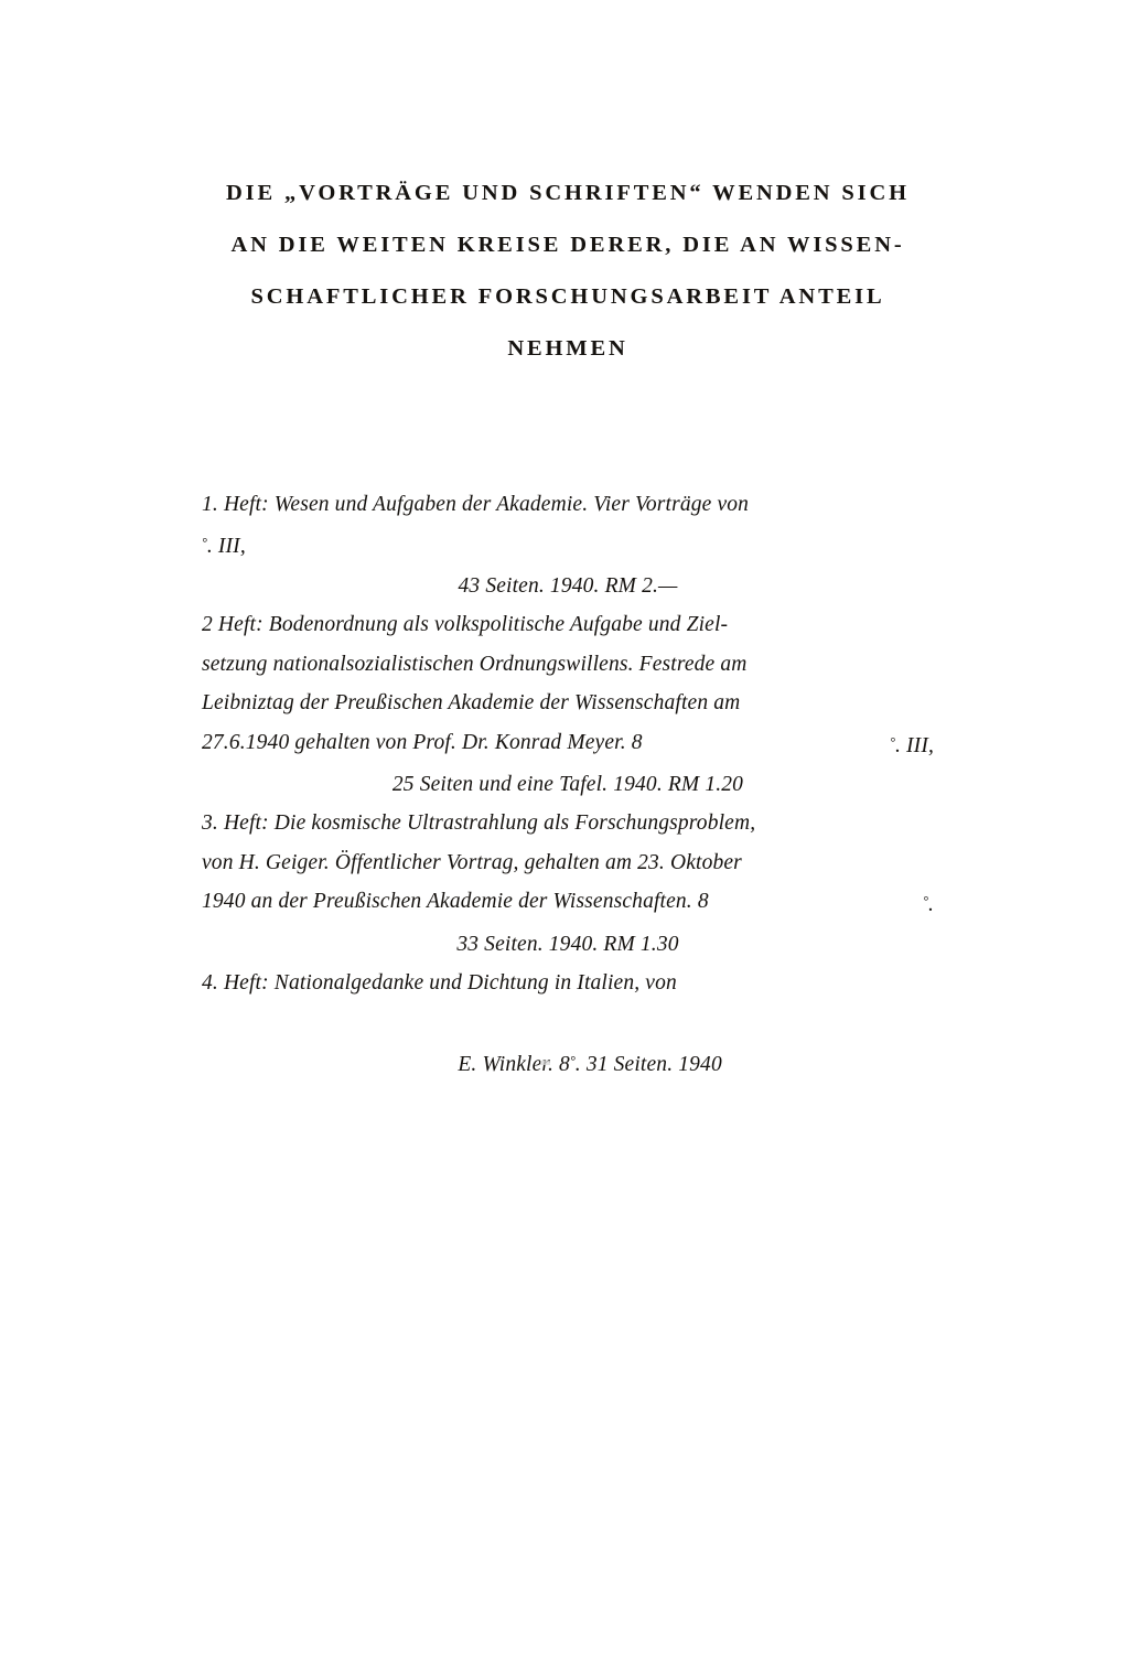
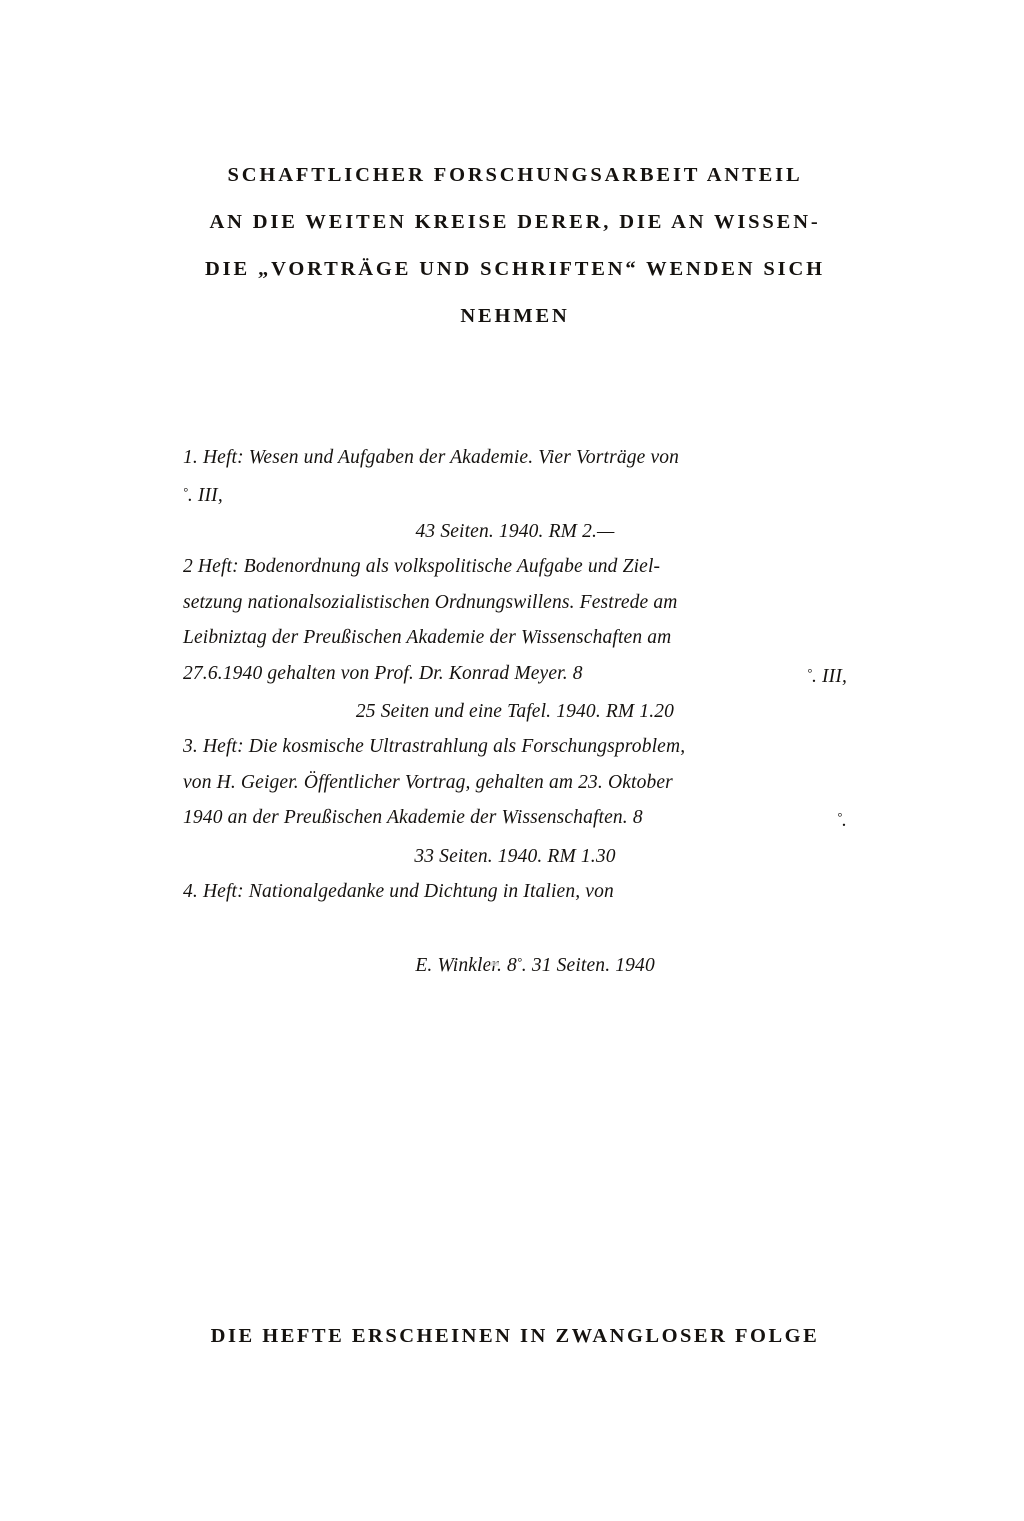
- DIE „VORTRÄGE UND SCHRIFTEN“ WENDEN SICH
+ SCHAFTLICHER FORSCHUNGSARBEIT ANTEIL
  AN DIE WEITEN KREISE DERER, DIE AN WISSEN-
- SCHAFTLICHER FORSCHUNGSARBEIT ANTEIL
+ DIE „VORTRÄGE UND SCHRIFTEN“ WENDEN SICH
  NEHMEN
  1. Heft: Wesen und Aufgaben der Akademie. Vier Vorträge von
  °. III,
  43 Seiten. 1940. RM 2.—
  2 Heft: Bodenordnung als volkspolitische Aufgabe und Ziel-
  setzung nationalsozialistischen Ordnungswillens. Festrede am
  Leibniztag der Preußischen Akademie der Wissenschaften am
  27.6.1940 gehalten von Prof. Dr. Konrad Meyer. 8
  °. III,
  25 Seiten und eine Tafel. 1940. RM 1.20
  3. Heft: Die kosmische Ultrastrahlung als Forschungsproblem,
  von H. Geiger. Öffentlicher Vortrag, gehalten am 23. Oktober
  1940 an der Preußischen Akademie der Wissenschaften. 8
  °.
  33 Seiten. 1940. RM 1.30
  4. Heft: Nationalgedanke und Dichtung in Italien, von
  E. Winkler. 8°. 31 Seiten. 1940
+ DIE HEFTE ERSCHEINEN IN ZWANGLOSER FOLGE
